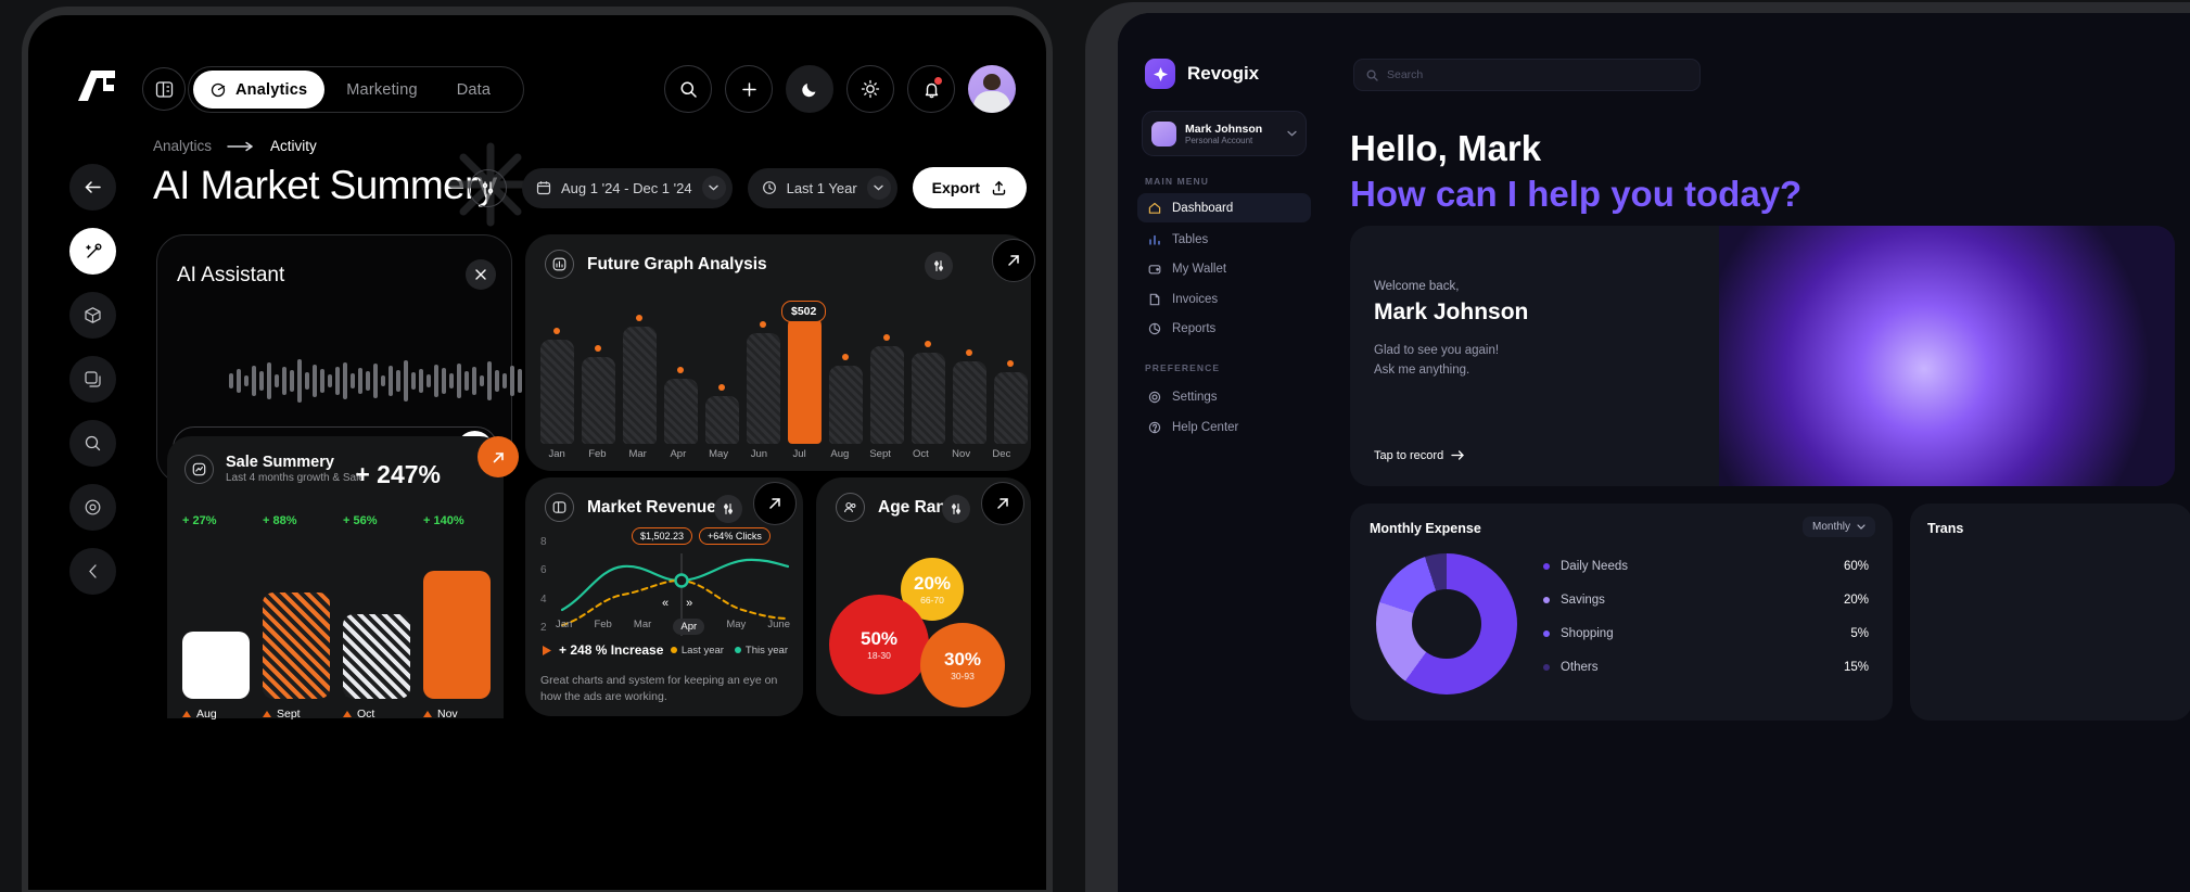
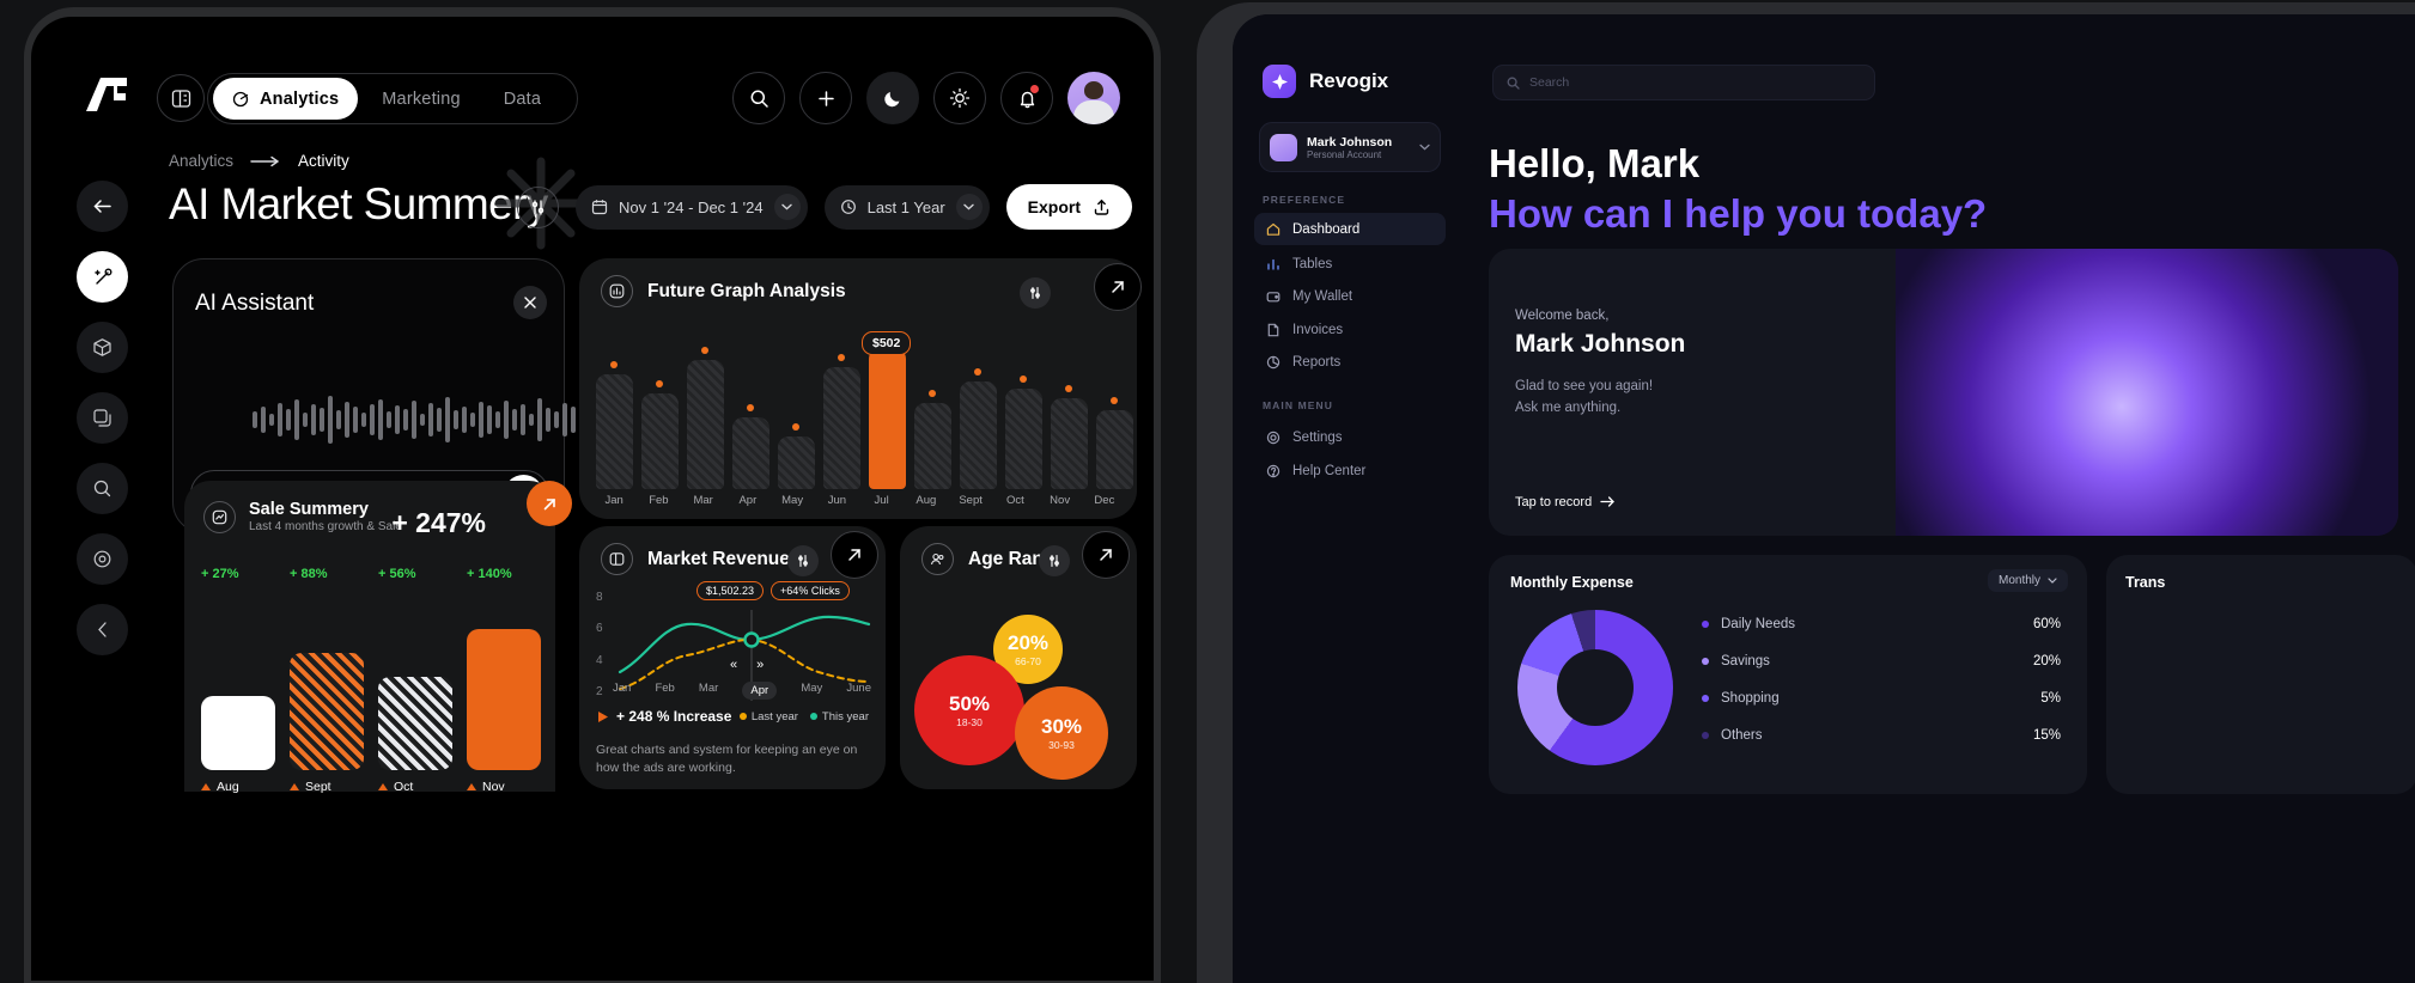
  Analytics
  Marketing
  Data
  Analytics
  Activity
  AI Market Summer
- Aug 1 '24 - Dec 1 '24
+ Nov 1 '24 - Dec 1 '24
  Last 1 Year
  Export
  AI Assistant
  Sale Summery
  Last 4 months growth & Sale
  + 247%
  + 27%
  + 88%
  + 56%
  + 140%
  Aug
  Sept
  Oct
  Nov
  Future Graph Analysis
  $502
  Jan
  Feb
  Mar
  Apr
  May
  Jun
  Jul
  Aug
  Sept
  Oct
  Nov
  Dec
  Market Revenue
  8
  6
  4
  2
  $1,502.23
  +64% Clicks
  «
  »
  Jan
  Feb
  Mar
  Apr
  May
  June
  + 248 % Increase
  Last year
  This year
  Great charts and system for keeping an eye on how the ads are working.
  20%
  66-70
  50%
  18-30
  30%
  30-93
  Revogix
  Mark Johnson
  Personal Account
- MAIN MENU
+ PREFERENCE
  Dashboard
  Tables
  My Wallet
  Invoices
  Reports
- PREFERENCE
+ MAIN MENU
  Settings
  Help Center
  Search
  Hello, Mark
  How can I help you today?
  Welcome back,
  Mark Johnson
  Glad to see you again!
  Ask me anything.
  Tap to record
  Monthly Expense
  Monthly
  Daily Needs
  60%
  Savings
  20%
  Shopping
  5%
  Others
  15%
  Trans
